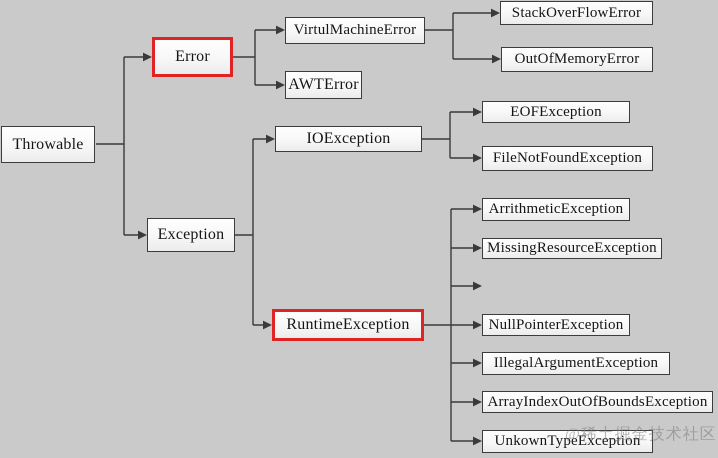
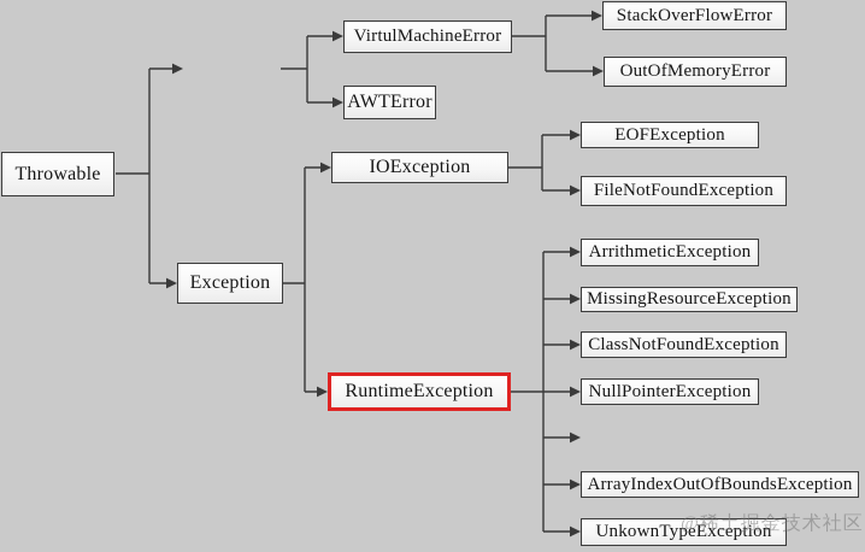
  Throwable
- Error
  VirtulMachineError
  AWTError
  StackOverFlowError
  OutOfMemoryError
  IOException
  EOFException
  FileNotFoundException
  Exception
  RuntimeException
  ArrithmeticException
  MissingResourceException
+ ClassNotFoundException
  NullPointerException
- IllegalArgumentException
  ArrayIndexOutOfBoundsException
  UnkownTypeException
  @稀土掘金技术社区
